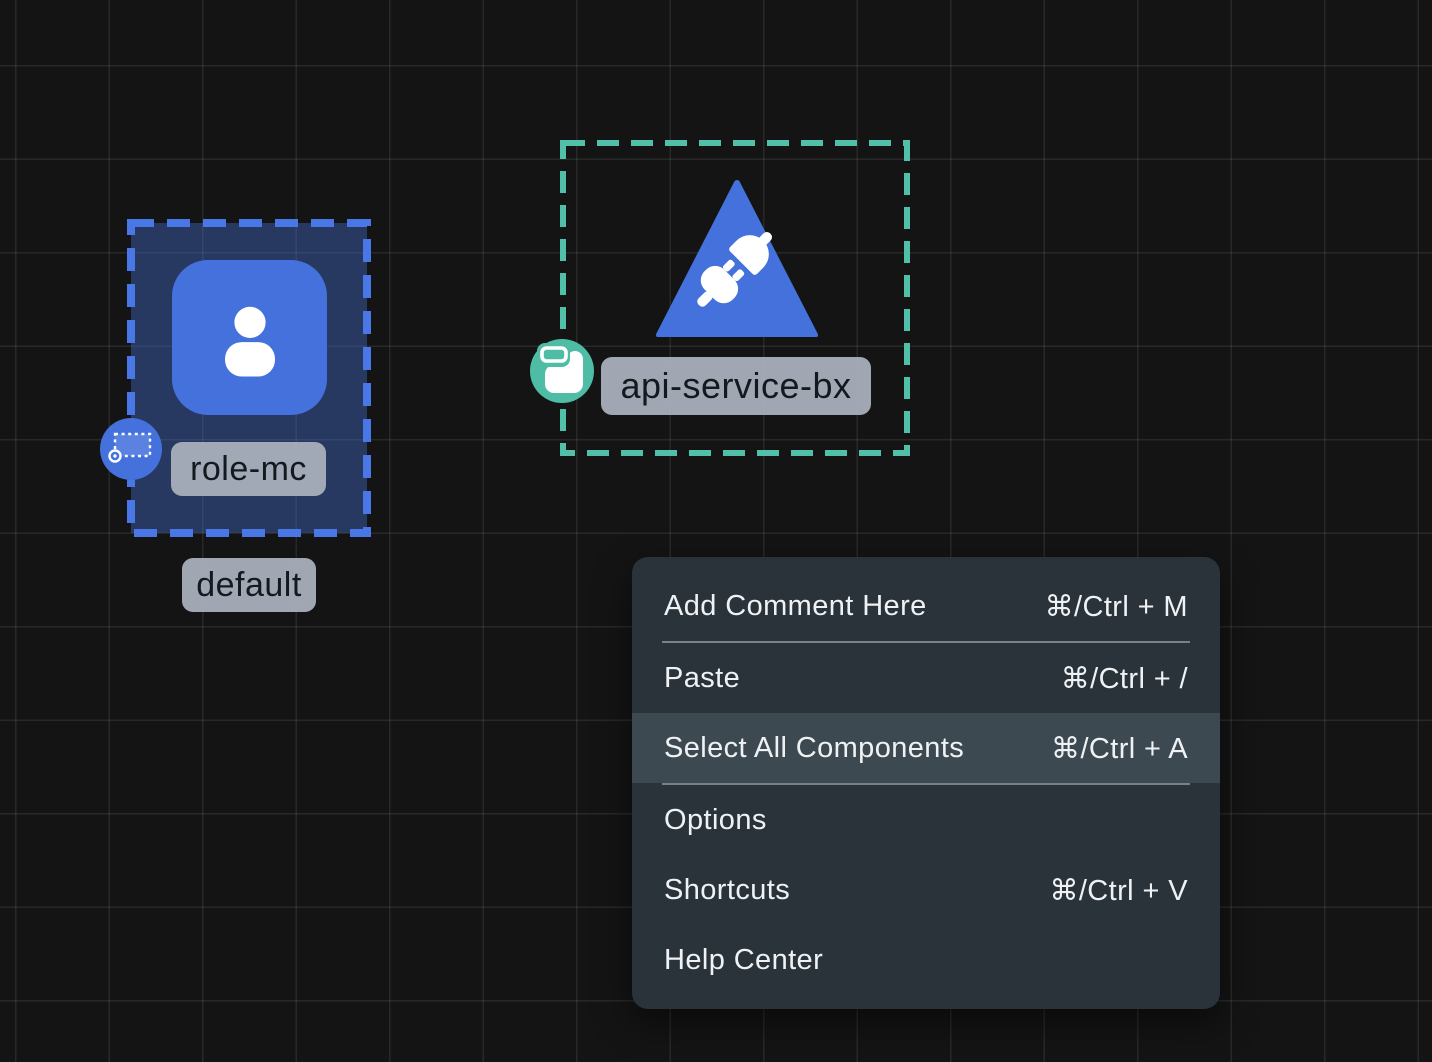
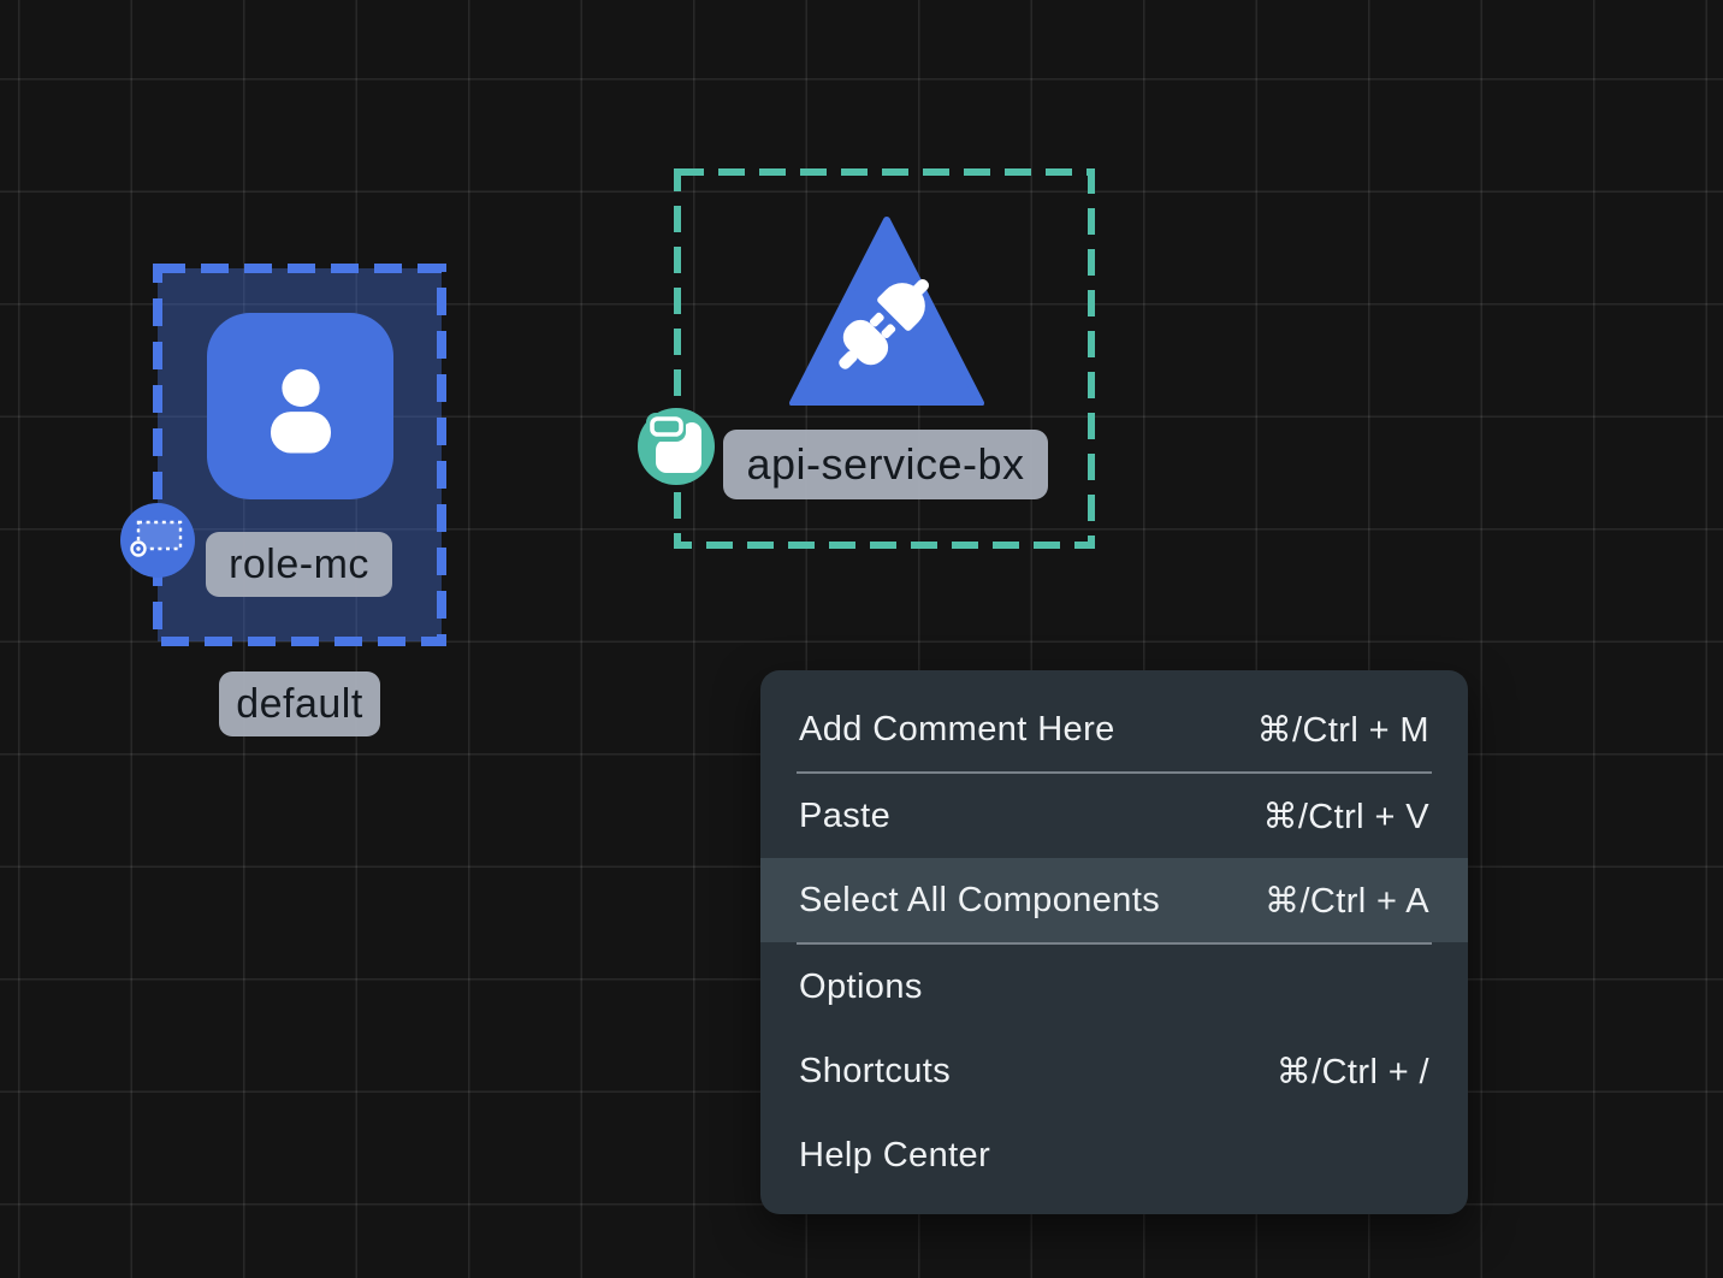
  role-mc
  default
  api-service-bx
  Add Comment Here
  ⌘/Ctrl + M
  Paste
- ⌘/Ctrl + /
+ ⌘/Ctrl + V
  Select All Components
  ⌘/Ctrl + A
  Options
  Shortcuts
- ⌘/Ctrl + V
+ ⌘/Ctrl + /
  Help Center
